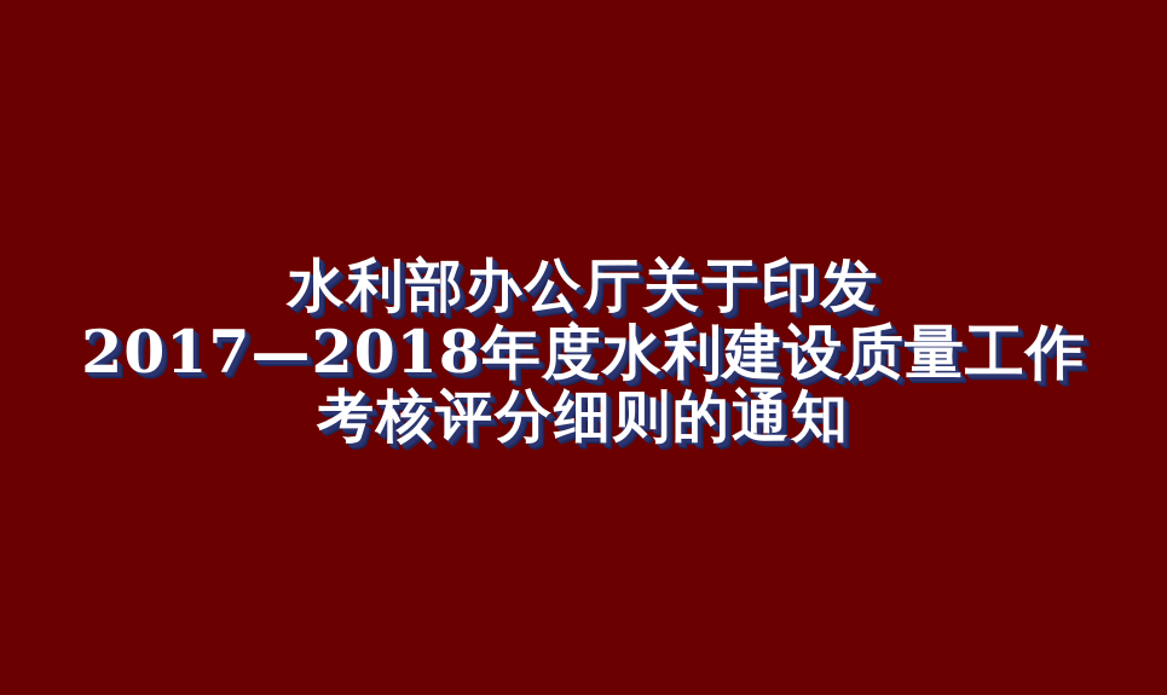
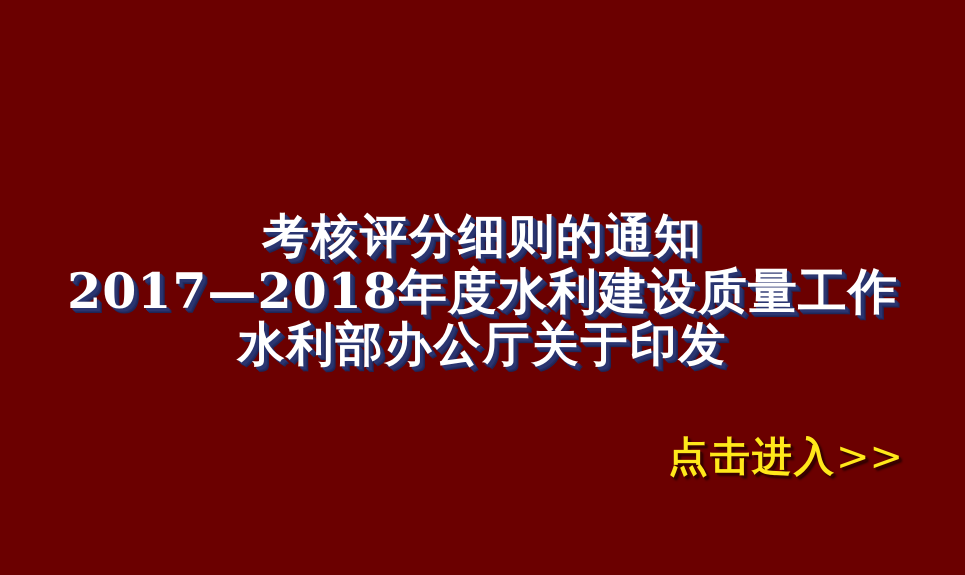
- 水利部办公厅关于印发
+ 考核评分细则的通知
  2017—2018年度水利建设质量工作
- 考核评分细则的通知
+ 水利部办公厅关于印发
+ 点击进入>>
